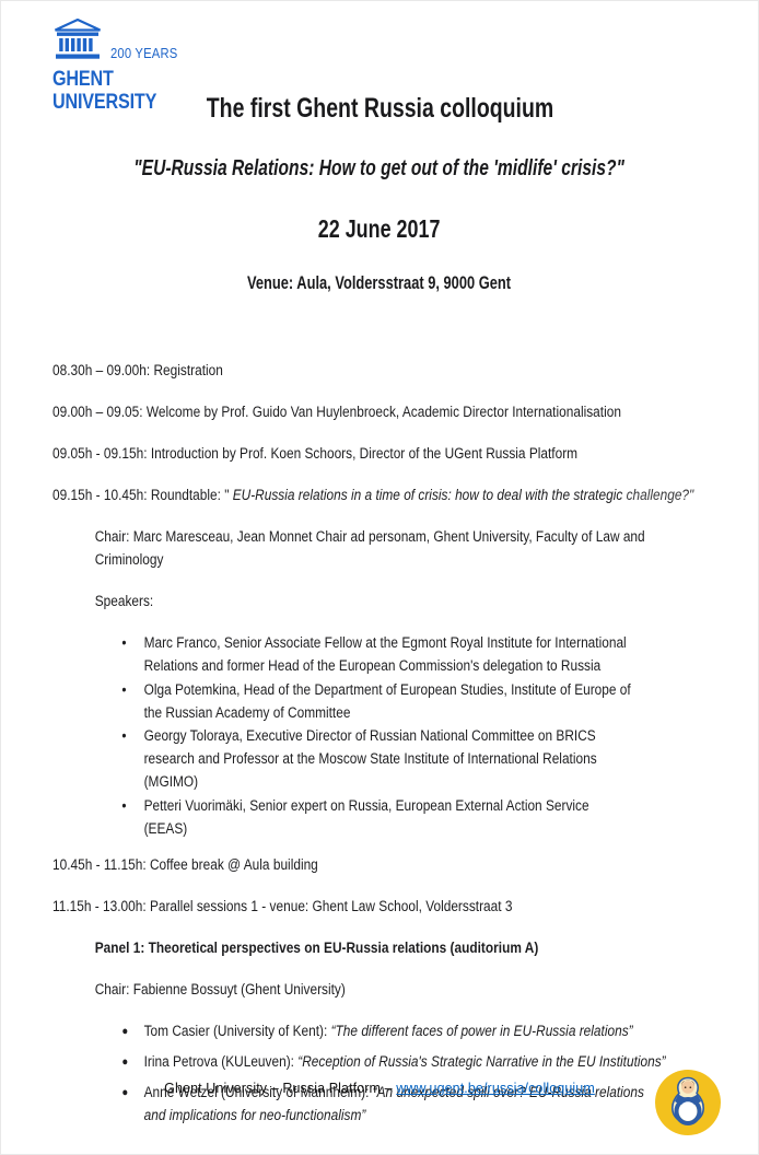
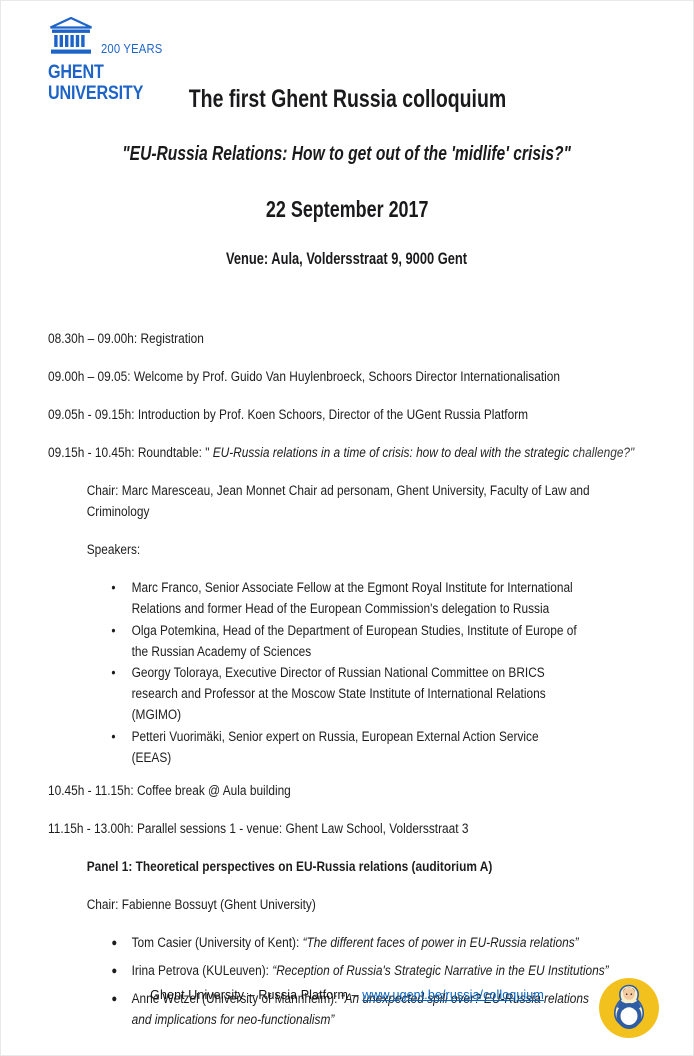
  200 YEARS
  GHENT
  UNIVERSITY
  The first Ghent Russia colloquium
  "EU-Russia Relations: How to get out of the 'midlife' crisis?"
- 22 June 2017
+ 22 September 2017
  Venue: Aula, Voldersstraat 9, 9000 Gent
  08.30h – 09.00h: Registration
- 09.00h – 09.05: Welcome by Prof. Guido Van Huylenbroeck, Academic Director Internationalisation
+ 09.00h – 09.05: Welcome by Prof. Guido Van Huylenbroeck, Schoors Director Internationalisation
  09.05h - 09.15h: Introduction by Prof. Koen Schoors, Director of the UGent Russia Platform
  09.15h - 10.45h: Roundtable: " EU-Russia relations in a time of crisis: how to deal with the strategic challenge?"
  Chair: Marc Maresceau, Jean Monnet Chair ad personam, Ghent University, Faculty of Law and Criminology
  Speakers:
  •
  Marc Franco, Senior Associate Fellow at the Egmont Royal Institute for International Relations and former Head of the European Commission's delegation to Russia
  •
- Olga Potemkina, Head of the Department of European Studies, Institute of Europe of the Russian Academy of Committee
+ Olga Potemkina, Head of the Department of European Studies, Institute of Europe of the Russian Academy of Sciences
  •
  Georgy Toloraya, Executive Director of Russian National Committee on BRICS research and Professor at the Moscow State Institute of International Relations (MGIMO)
  •
  Petteri Vuorimäki, Senior expert on Russia, European External Action Service (EEAS)
  10.45h - 11.15h: Coffee break @ Aula building
  11.15h - 13.00h: Parallel sessions 1 - venue: Ghent Law School, Voldersstraat 3
  Panel 1: Theoretical perspectives on EU-Russia relations (auditorium A)
  Chair: Fabienne Bossuyt (Ghent University)
  ●
  Tom Casier (University of Kent): “The different faces of power in EU-Russia relations”
  ●
  Irina Petrova (KULeuven): “Reception of Russia's Strategic Narrative in the EU Institutions”
  ●
  Anne Wetzel (University of Mannheim): “An unexpected spill over? EU-Russia relations and implications for neo-functionalism”
  Ghent University – Russia Platform – www.ugent.be/russia/colloquium
